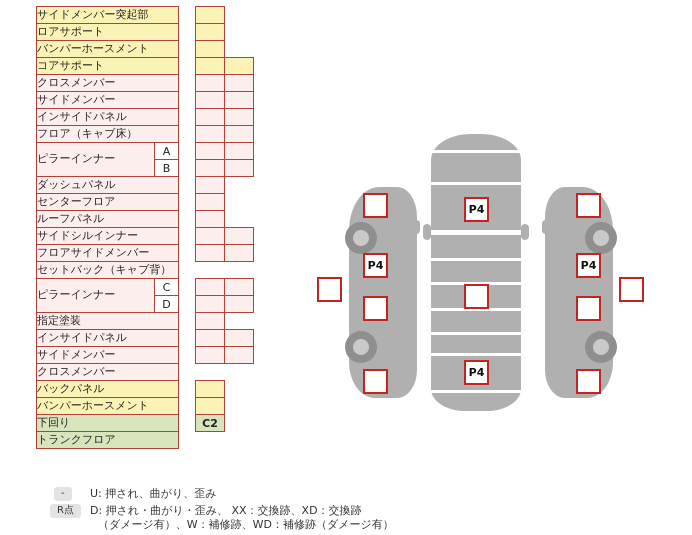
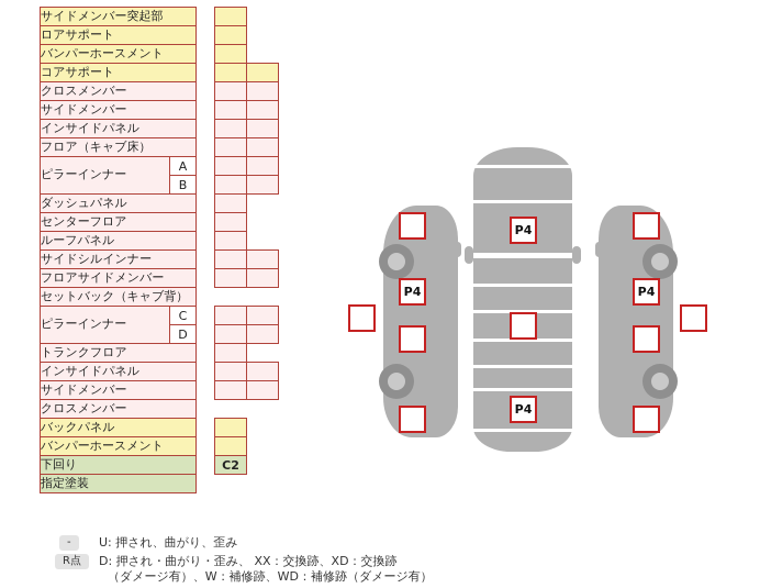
  サイドメンバー突起部
  ロアサポート
  バンパーホースメント
  コアサポート
  クロスメンバー
  サイドメンバー
  インサイドパネル
  フロア（キャブ床）
  ピラーインナー	A
  B
  ダッシュパネル
  センターフロア
  ルーフパネル
  サイドシルインナー
  フロアサイドメンバー
  セットバック（キャブ背）
  ピラーインナー	C
  D
- 指定塗装
+ トランクフロア
  インサイドパネル
  サイドメンバー
  クロスメンバー
  バックパネル
  バンパーホースメント
  下回り		C2
- トランクフロア
+ 指定塗装
  P4
  P4
  P4
  P4
  -
  U: 押され、曲がり、歪み
  R点
  D: 押され・曲がり・歪み、 XX：交換跡、XD：交換跡
  （ダメージ有）、W：補修跡、WD：補修跡（ダメージ有）
